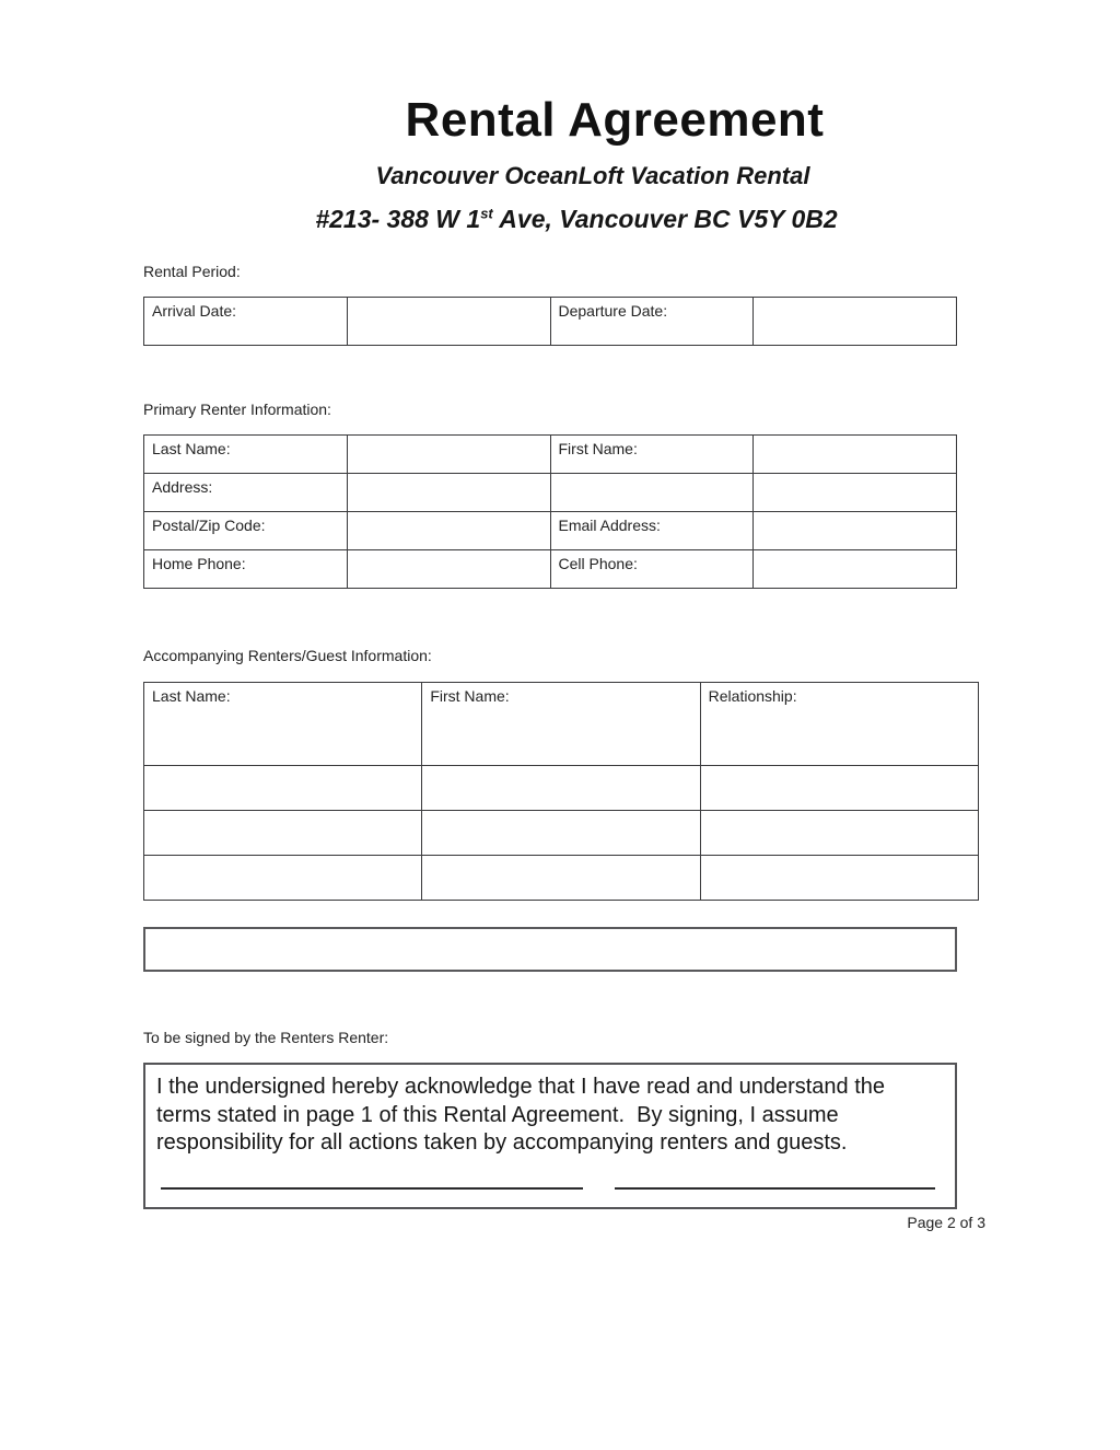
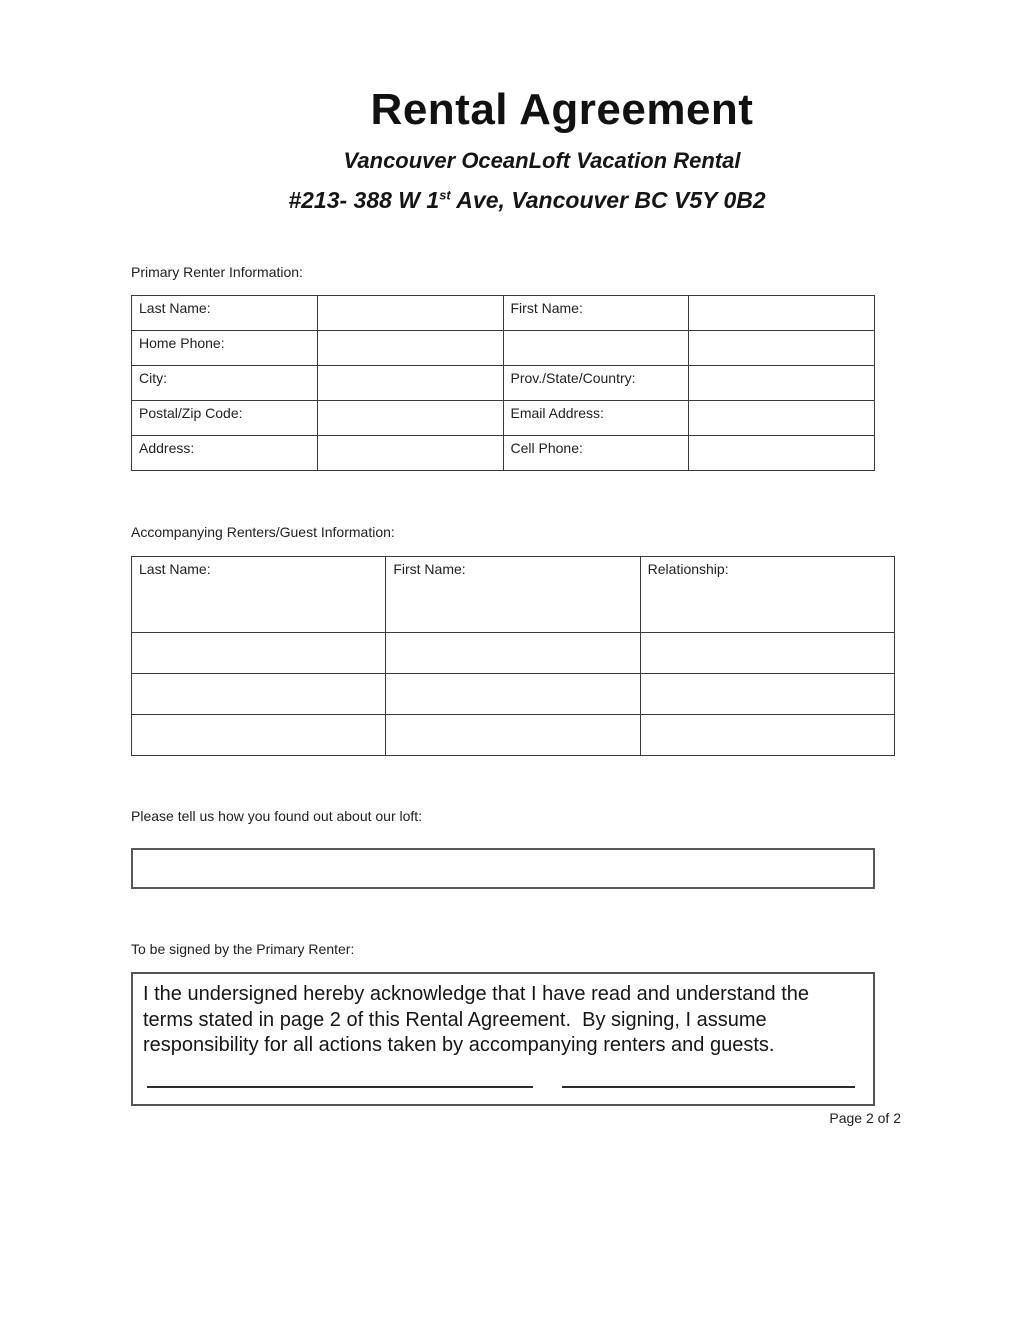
  Rental Agreement
  Vancouver OceanLoft Vacation Rental
  #213- 388 W 1st Ave, Vancouver BC V5Y 0B2
- Rental Period:
- Arrival Date:		Departure Date:
  Primary Renter Information:
  Last Name:		First Name:
- Address:
+ Home Phone:
+ City:		Prov./State/Country:
  Postal/Zip Code:		Email Address:
- Home Phone:		Cell Phone:
+ Address:		Cell Phone:
  Accompanying Renters/Guest Information:
  Last Name:	First Name:	Relationship:
+ Please tell us how you found out about our loft:
- To be signed by the Renters Renter:
+ To be signed by the Primary Renter:
- I the undersigned hereby acknowledge that I have read and understand the terms stated in page 1 of this Rental Agreement. By signing, I assume responsibility for all actions taken by accompanying renters and guests.
+ I the undersigned hereby acknowledge that I have read and understand the terms stated in page 2 of this Rental Agreement. By signing, I assume responsibility for all actions taken by accompanying renters and guests.
- Page 2 of 3
+ Page 2 of 2
